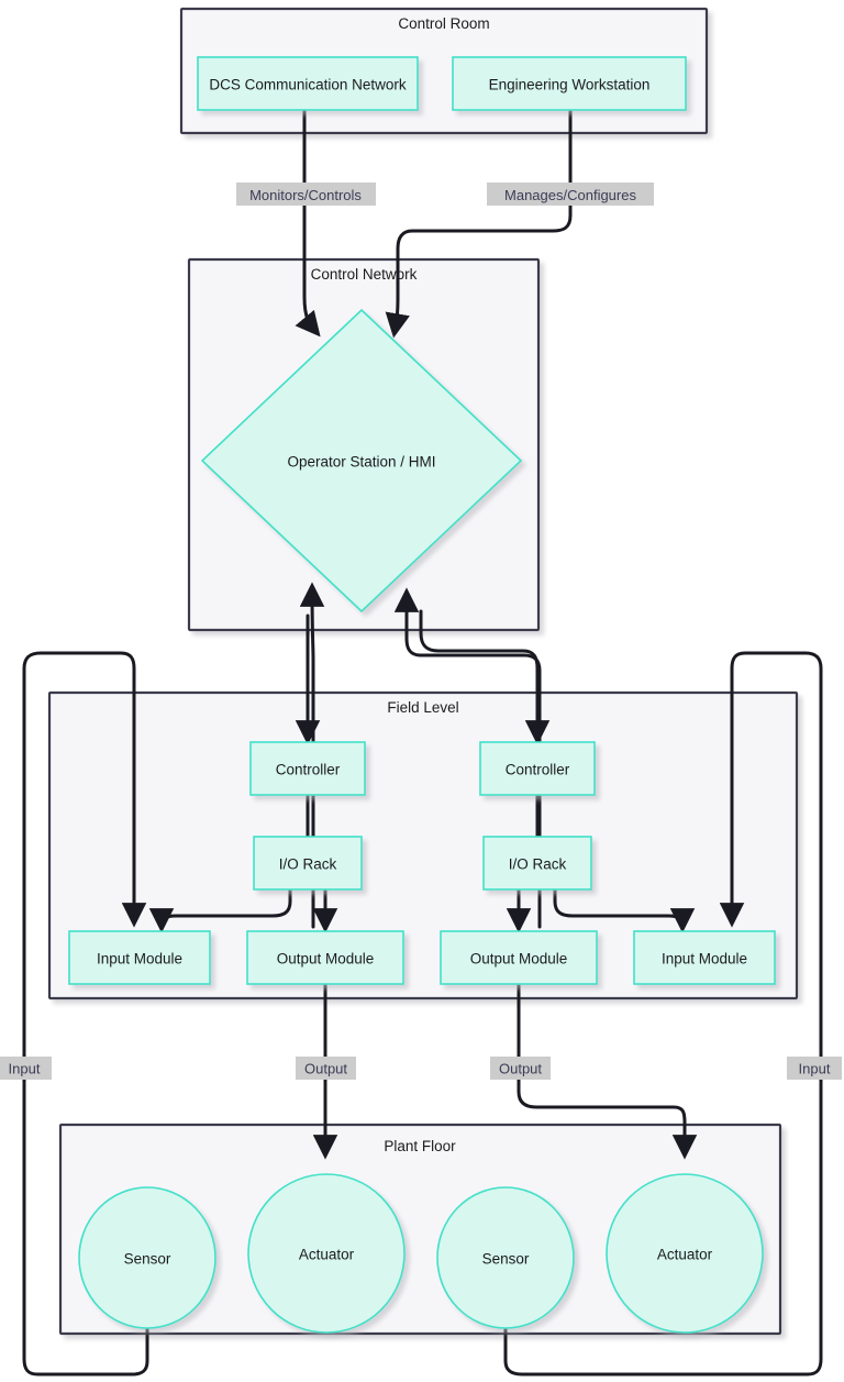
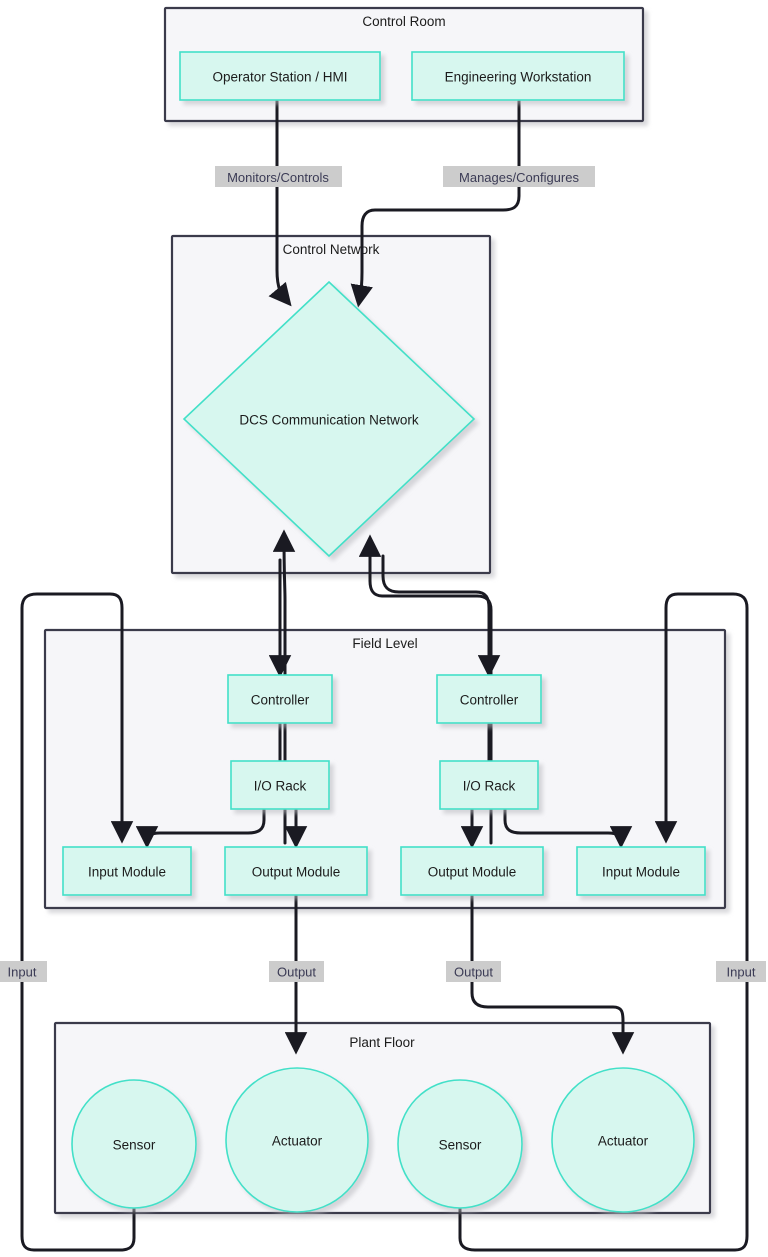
  Control Room
  Control Network
  Field Level
  Plant Floor
  Monitors/Controls
  Manages/Configures
  Output
  Output
  Input
  Input
- DCS Communication Network
+ Operator Station / HMI
  Engineering Workstation
- Operator Station / HMI
+ DCS Communication Network
  Controller
  Controller
  I/O Rack
  I/O Rack
  Input Module
  Output Module
  Output Module
  Input Module
  Sensor
  Actuator
  Sensor
  Actuator
